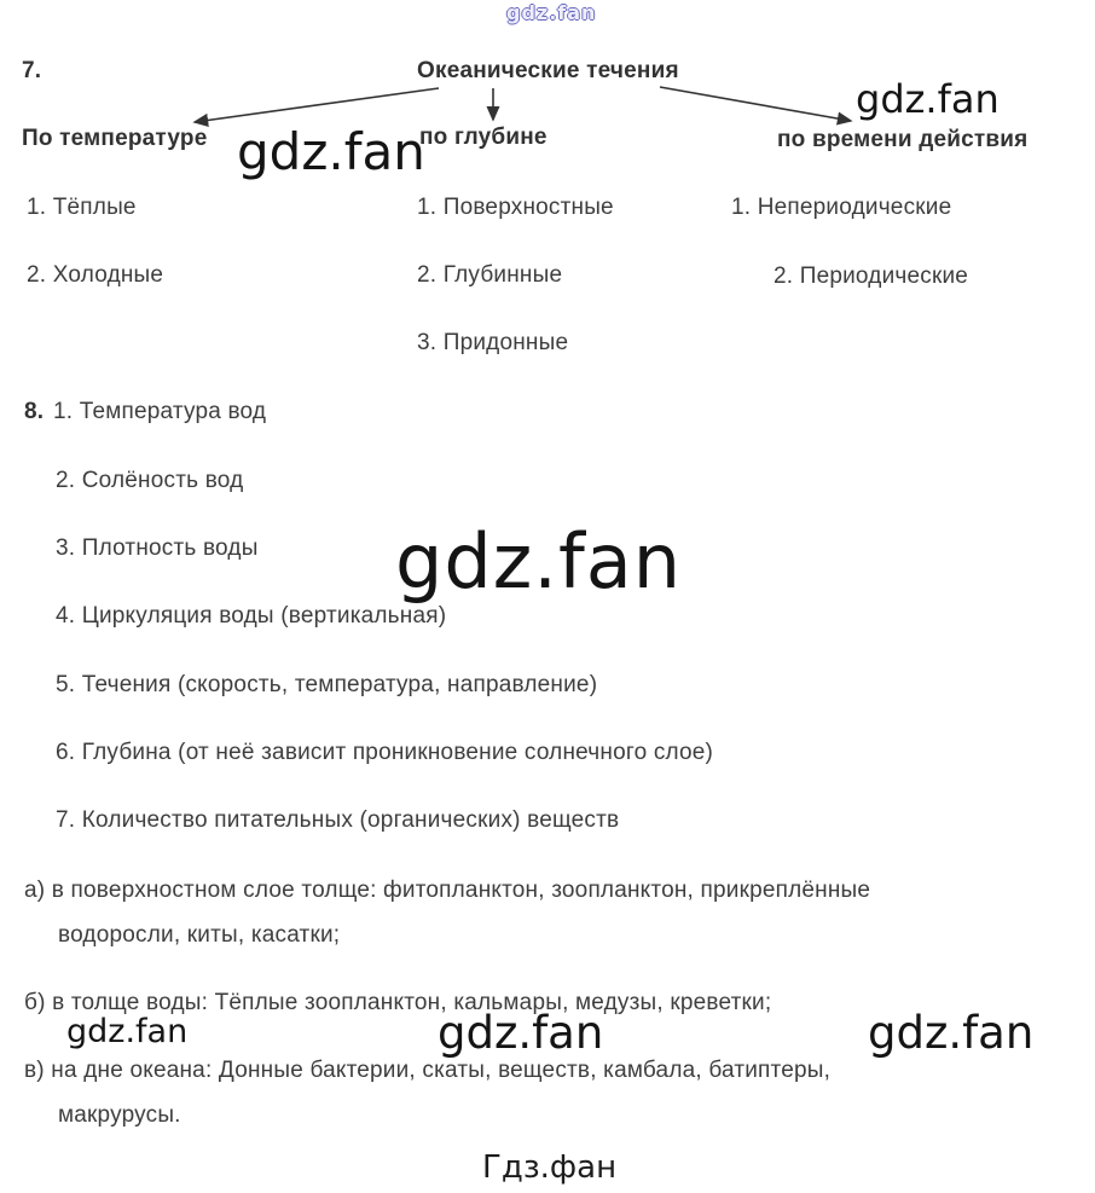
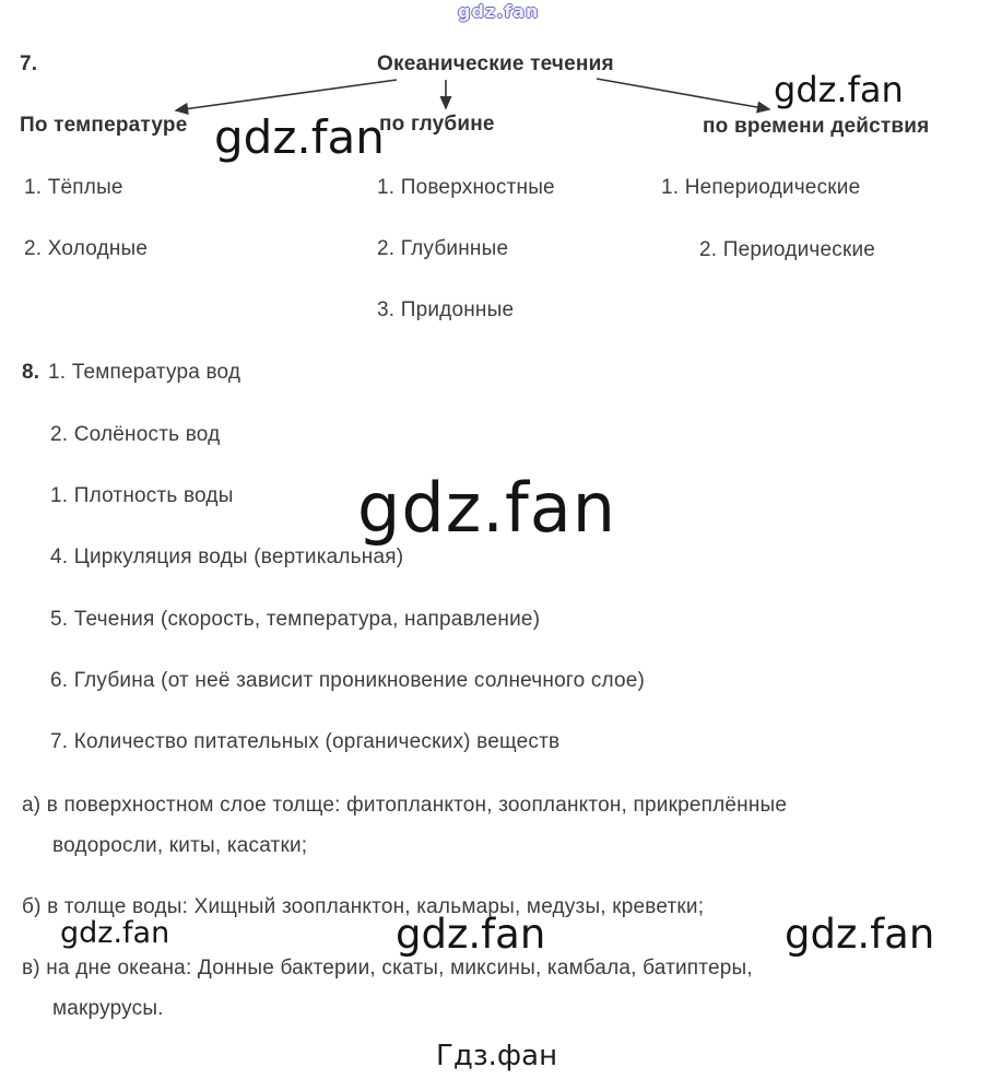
  gdz.fan
  7.
  Океанические течения
  По температуре
  по глубине
  по времени действия
  gdz.fan
  gdz.fan
  1. Тёплые
  2. Холодные
  1. Поверхностные
  2. Глубинные
  3. Придонные
  1. Непериодические
  2. Периодические
  8.
  1. Температура вод
  2. Солёность вод
- 3. Плотность воды
+ 1. Плотность воды
  4. Циркуляция воды (вертикальная)
  5. Течения (скорость, температура, направление)
  6. Глубина (от неё зависит проникновение солнечного слое)
  7. Количество питательных (органических) веществ
  gdz.fan
  а) в поверхностном слое толще: фитопланктон, зоопланктон, прикреплённые
  водоросли, киты, касатки;
- б) в толще воды: Тёплые зоопланктон, кальмары, медузы, креветки;
+ б) в толще воды: Хищный зоопланктон, кальмары, медузы, креветки;
  gdz.fan
  gdz.fan
  gdz.fan
- в) на дне океана: Донные бактерии, скаты, веществ, камбала, батиптеры,
+ в) на дне океана: Донные бактерии, скаты, миксины, камбала, батиптеры,
  макрурусы.
  Гдз.фан
